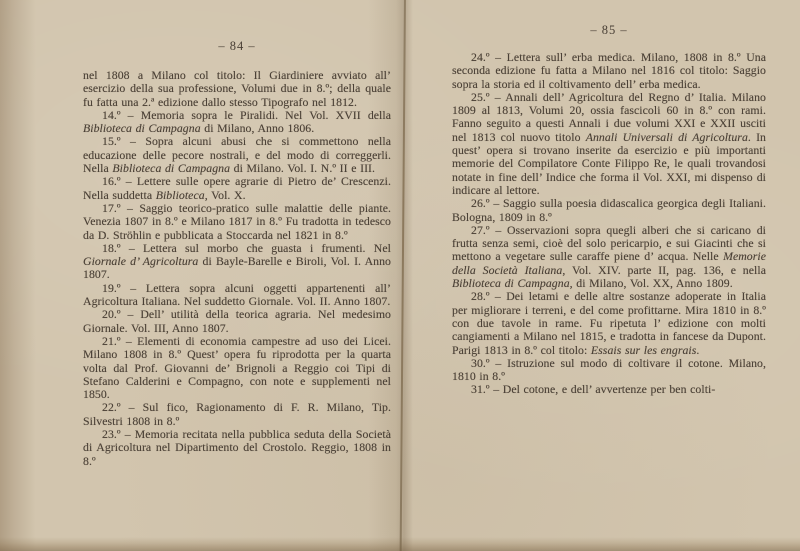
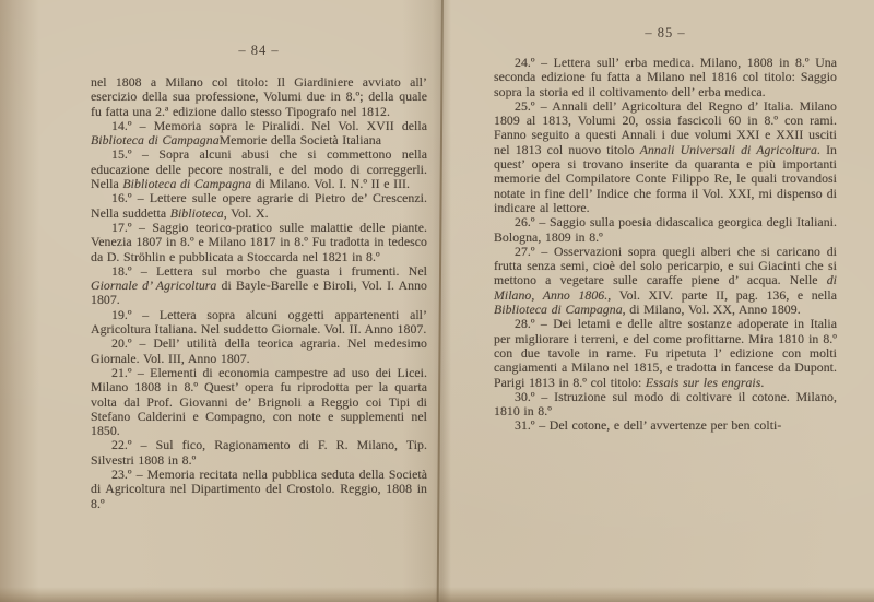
  – 84 –
  nel 1808 a Milano col titolo: Il Giardiniere avviato all’ esercizio della sua professione, Volumi due in 8.º; della quale fu fatta una 2.ª edizione dallo stesso Tipografo nel 1812.
- 14.º – Memoria sopra le Piralidi. Nel Vol. XVII della Biblioteca di Campagna di Milano, Anno 1806.
+ 14.º – Memoria sopra le Piralidi. Nel Vol. XVII della Biblioteca di CampagnaMemorie della Società Italiana
  15.º – Sopra alcuni abusi che si commettono nella educazione delle pecore nostrali, e del modo di correggerli. Nella Biblioteca di Campagna di Milano. Vol. I. N.º II e III.
  16.º – Lettere sulle opere agrarie di Pietro de’ Crescenzi. Nella suddetta Biblioteca, Vol. X.
  17.º – Saggio teorico-pratico sulle malattie delle piante. Venezia 1807 in 8.º e Milano 1817 in 8.º Fu tradotta in tedesco da D. Ströhlin e pubblicata a Stoccarda nel 1821 in 8.º
  18.º – Lettera sul morbo che guasta i frumenti. Nel Giornale d’ Agricoltura di Bayle-Barelle e Biroli, Vol. I. Anno 1807.
  19.º – Lettera sopra alcuni oggetti appartenenti all’ Agricoltura Italiana. Nel suddetto Giornale. Vol. II. Anno 1807.
  20.º – Dell’ utilità della teorica agraria. Nel medesimo Giornale. Vol. III, Anno 1807.
  21.º – Elementi di economia campestre ad uso dei Licei. Milano 1808 in 8.º Quest’ opera fu riprodotta per la quarta volta dal Prof. Giovanni de’ Brignoli a Reggio coi Tipi di Stefano Calderini e Compagno, con note e supplementi nel 1850.
  22.º – Sul fico, Ragionamento di F. R. Milano, Tip. Silvestri 1808 in 8.º
  23.º – Memoria recitata nella pubblica seduta della Società di Agricoltura nel Dipartimento del Crostolo. Reggio, 1808 in 8.º
  – 85 –
  24.º – Lettera sull’ erba medica. Milano, 1808 in 8.º Una seconda edizione fu fatta a Milano nel 1816 col titolo: Saggio sopra la storia ed il coltivamento dell’ erba medica.
- 25.º – Annali dell’ Agricoltura del Regno d’ Italia. Milano 1809 al 1813, Volumi 20, ossia fascicoli 60 in 8.º con rami. Fanno seguito a questi Annali i due volumi XXI e XXII usciti nel 1813 col nuovo titolo Annali Universali di Agricoltura. In quest’ opera si trovano inserite da esercizio e più importanti memorie del Compilatore Conte Filippo Re, le quali trovandosi notate in fine dell’ Indice che forma il Vol. XXI, mi dispenso di indicare al lettore.
+ 25.º – Annali dell’ Agricoltura del Regno d’ Italia. Milano 1809 al 1813, Volumi 20, ossia fascicoli 60 in 8.º con rami. Fanno seguito a questi Annali i due volumi XXI e XXII usciti nel 1813 col nuovo titolo Annali Universali di Agricoltura. In quest’ opera si trovano inserite da quaranta e più importanti memorie del Compilatore Conte Filippo Re, le quali trovandosi notate in fine dell’ Indice che forma il Vol. XXI, mi dispenso di indicare al lettore.
  26.º – Saggio sulla poesia didascalica georgica degli Italiani. Bologna, 1809 in 8.º
- 27.º – Osservazioni sopra quegli alberi che si caricano di frutta senza semi, cioè del solo pericarpio, e sui Giacinti che si mettono a vegetare sulle caraffe piene d’ acqua. Nelle Memorie della Società Italiana, Vol. XIV. parte II, pag. 136, e nella Biblioteca di Campagna, di Milano, Vol. XX, Anno 1809.
+ 27.º – Osservazioni sopra quegli alberi che si caricano di frutta senza semi, cioè del solo pericarpio, e sui Giacinti che si mettono a vegetare sulle caraffe piene d’ acqua. Nelle di Milano, Anno 1806., Vol. XIV. parte II, pag. 136, e nella Biblioteca di Campagna, di Milano, Vol. XX, Anno 1809.
  28.º – Dei letami e delle altre sostanze adoperate in Italia per migliorare i terreni, e del come profittarne. Mira 1810 in 8.º con due tavole in rame. Fu ripetuta l’ edizione con molti cangiamenti a Milano nel 1815, e tradotta in fancese da Dupont. Parigi 1813 in 8.º col titolo: Essais sur les engrais.
  30.º – Istruzione sul modo di coltivare il cotone. Milano, 1810 in 8.º
  31.º – Del cotone, e dell’ avvertenze per ben colti-
